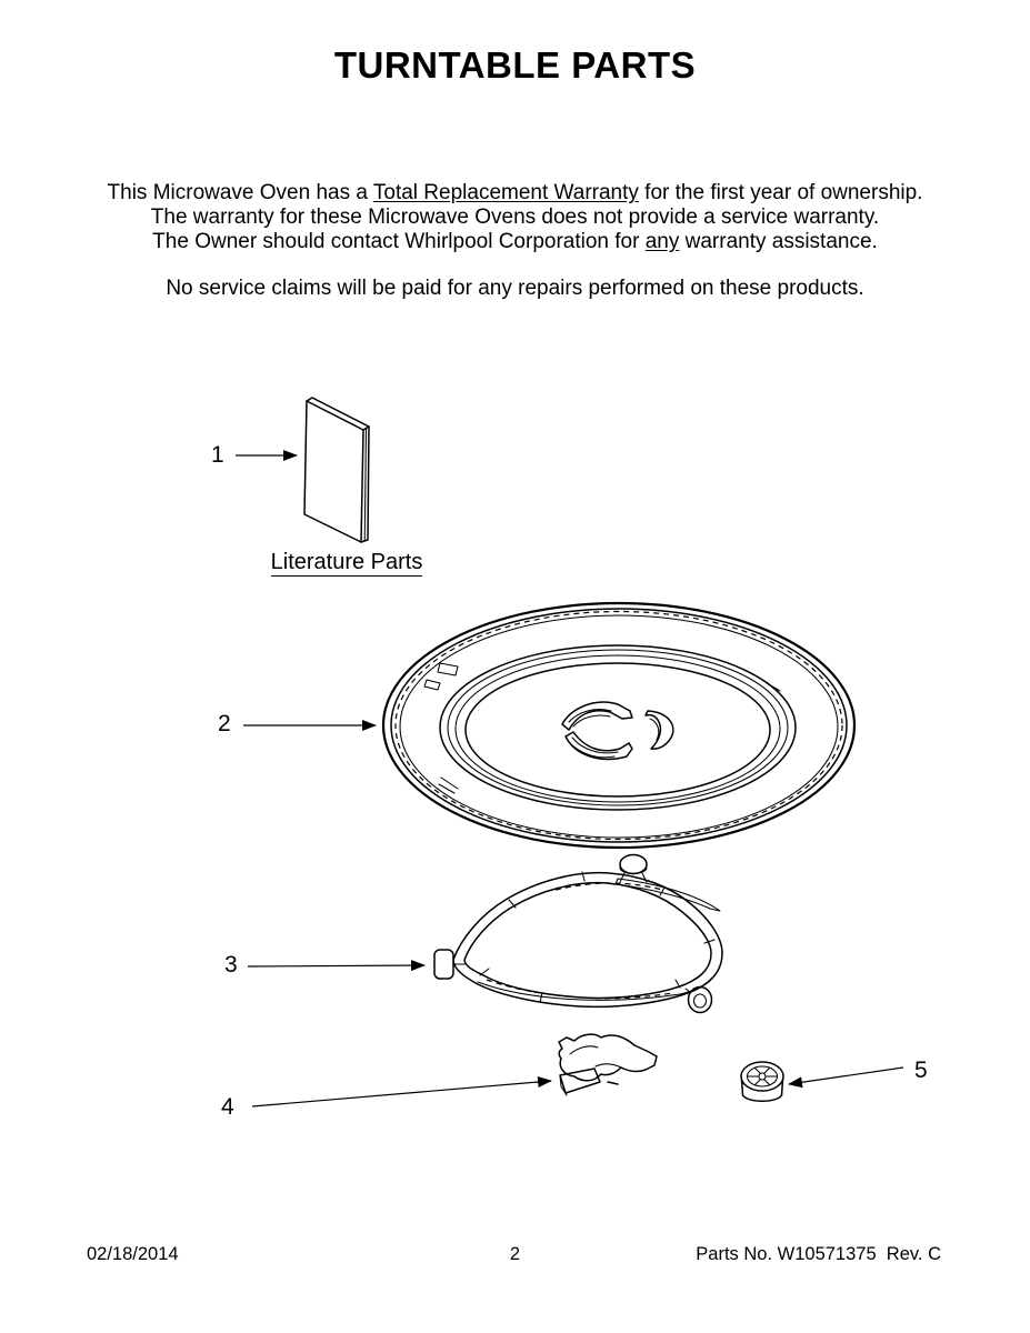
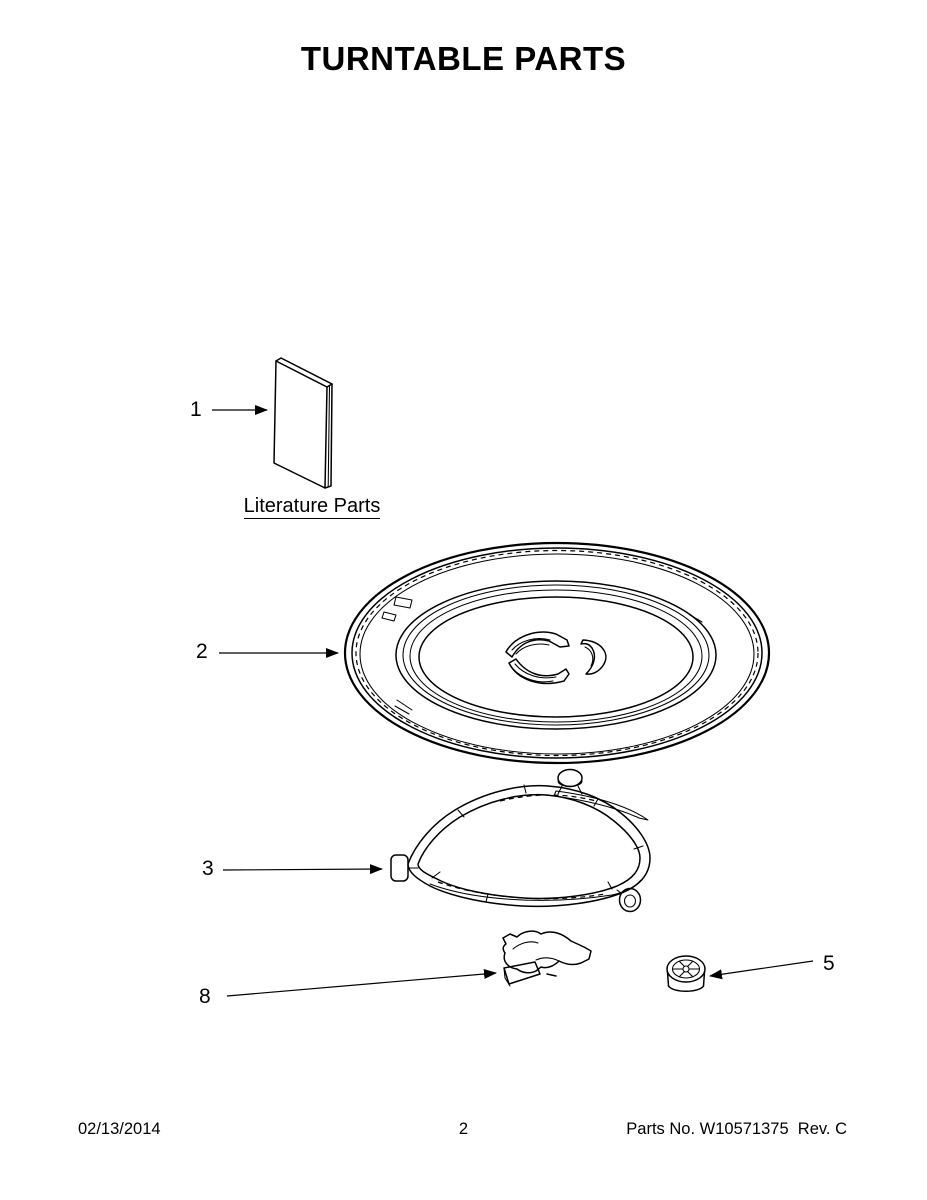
  TURNTABLE PARTS
- This Microwave Oven has a Total Replacement Warranty for the first year of ownership.
- The warranty for these Microwave Ovens does not provide a service warranty.
- The Owner should contact Whirlpool Corporation for any warranty assistance.
- No service claims will be paid for any repairs performed on these products.
  1
  2
  3
- 4
+ 8
  5
  Literature Parts
- 02/18/2014
+ 02/13/2014
  2
  Parts No. W10571375 Rev. C
